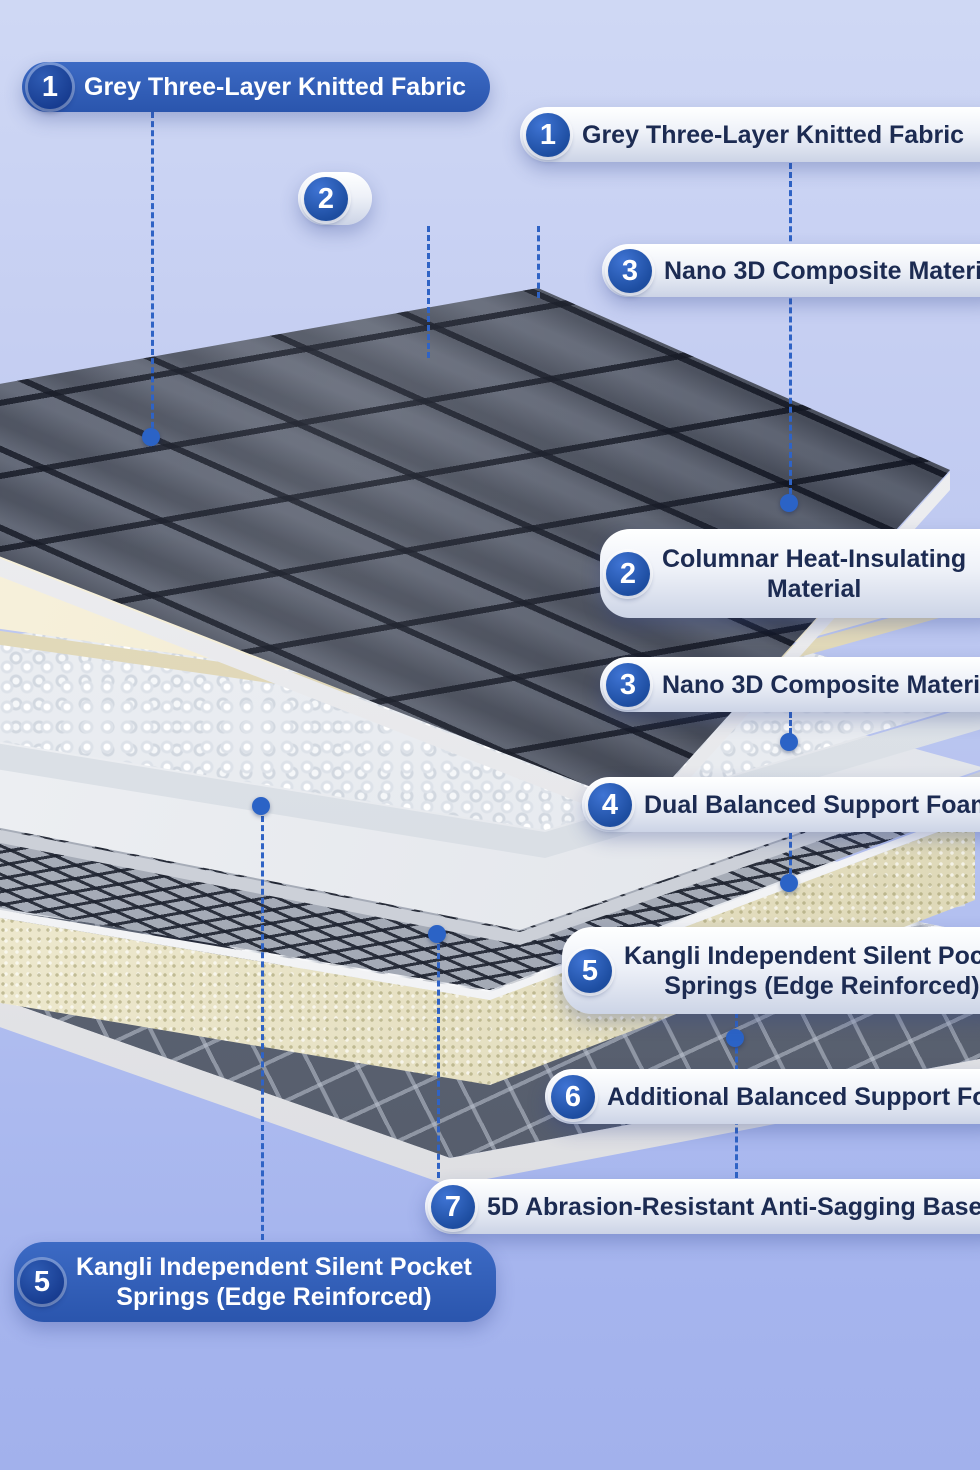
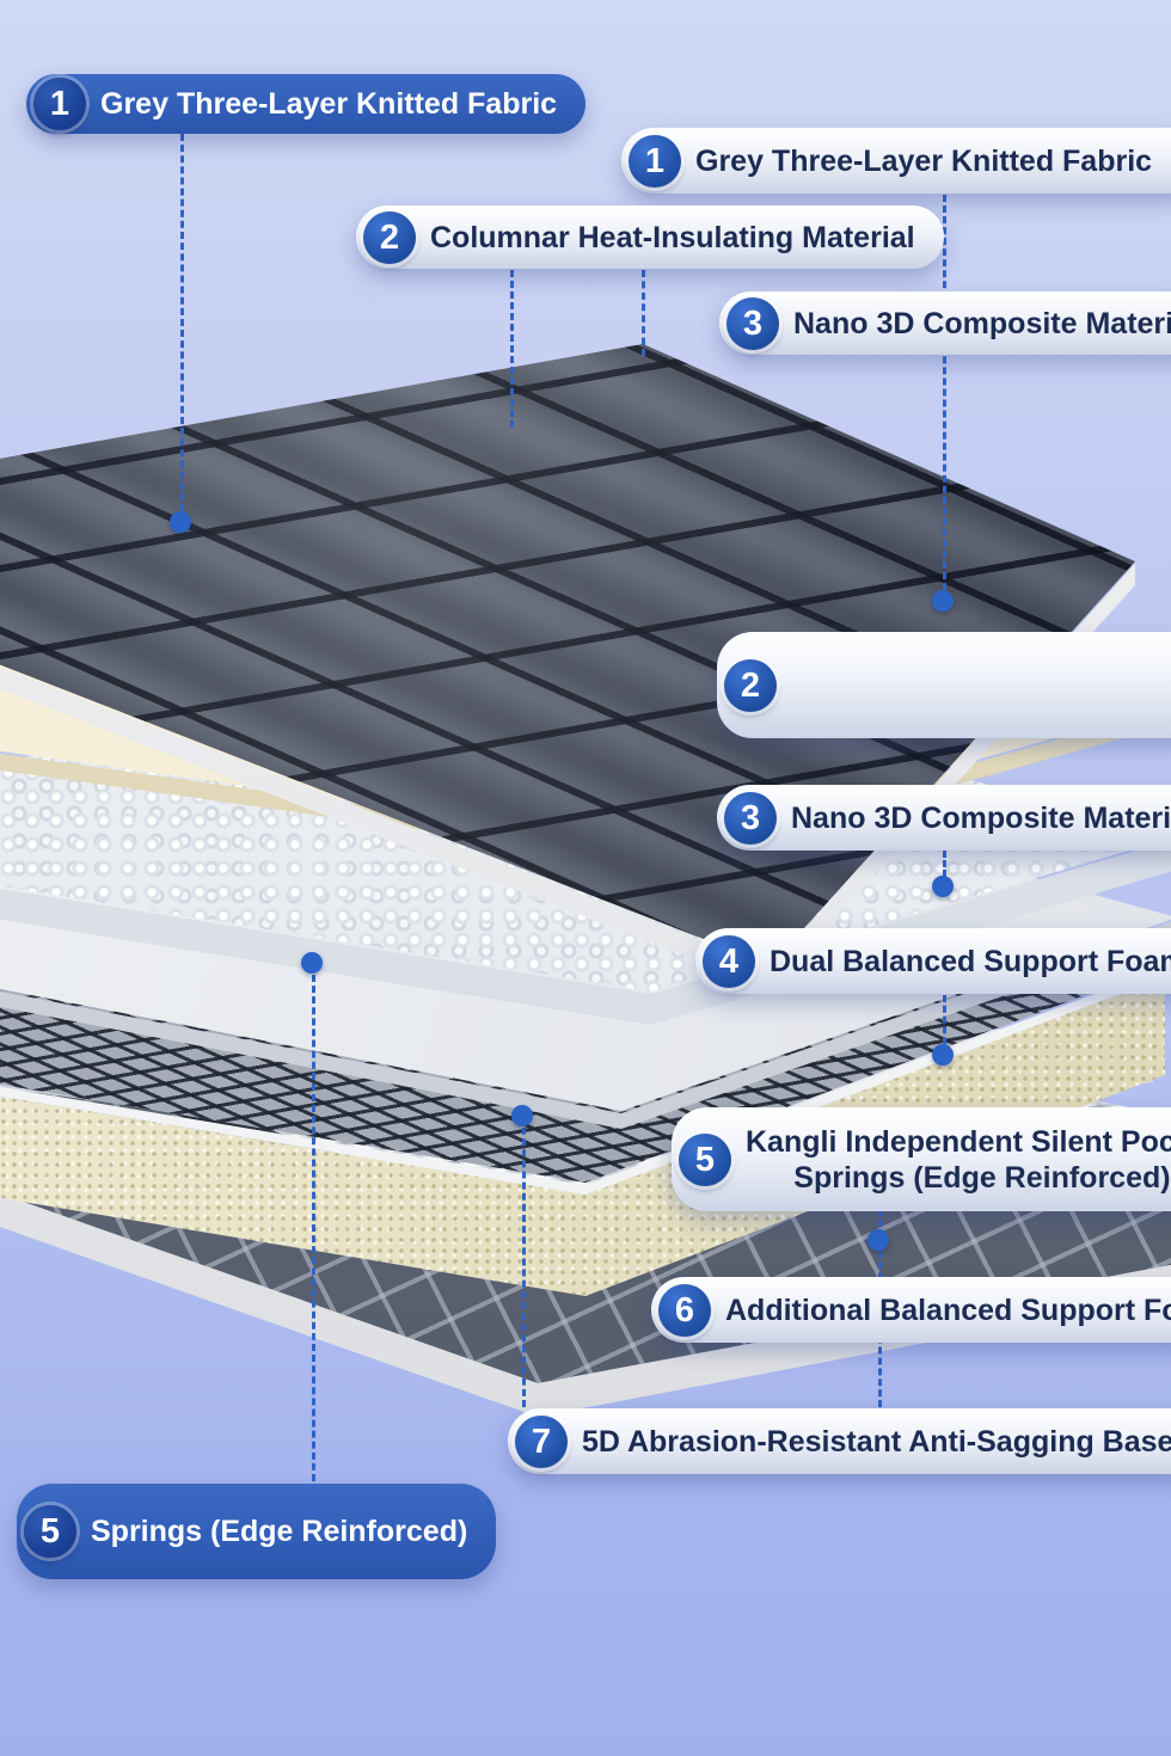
  1
  Grey Three-Layer Knitted Fabric
  1
  Grey Three-Layer Knitted Fabric
  2
+ Columnar Heat-Insulating Material
  3
  Nano 3D Composite Materi
  2
- Columnar Heat-Insulating
- Material
  3
  Nano 3D Composite Materi
  4
  Dual Balanced Support Foa
  5
  Kangli Independent Silent Poc
  Springs (Edge Reinforced)
  6
  Additional Balanced Support F
  7
  5D Abrasion-Resistant Anti-Sagging Base
  5
- Kangli Independent Silent Pocket
  Springs (Edge Reinforced)
